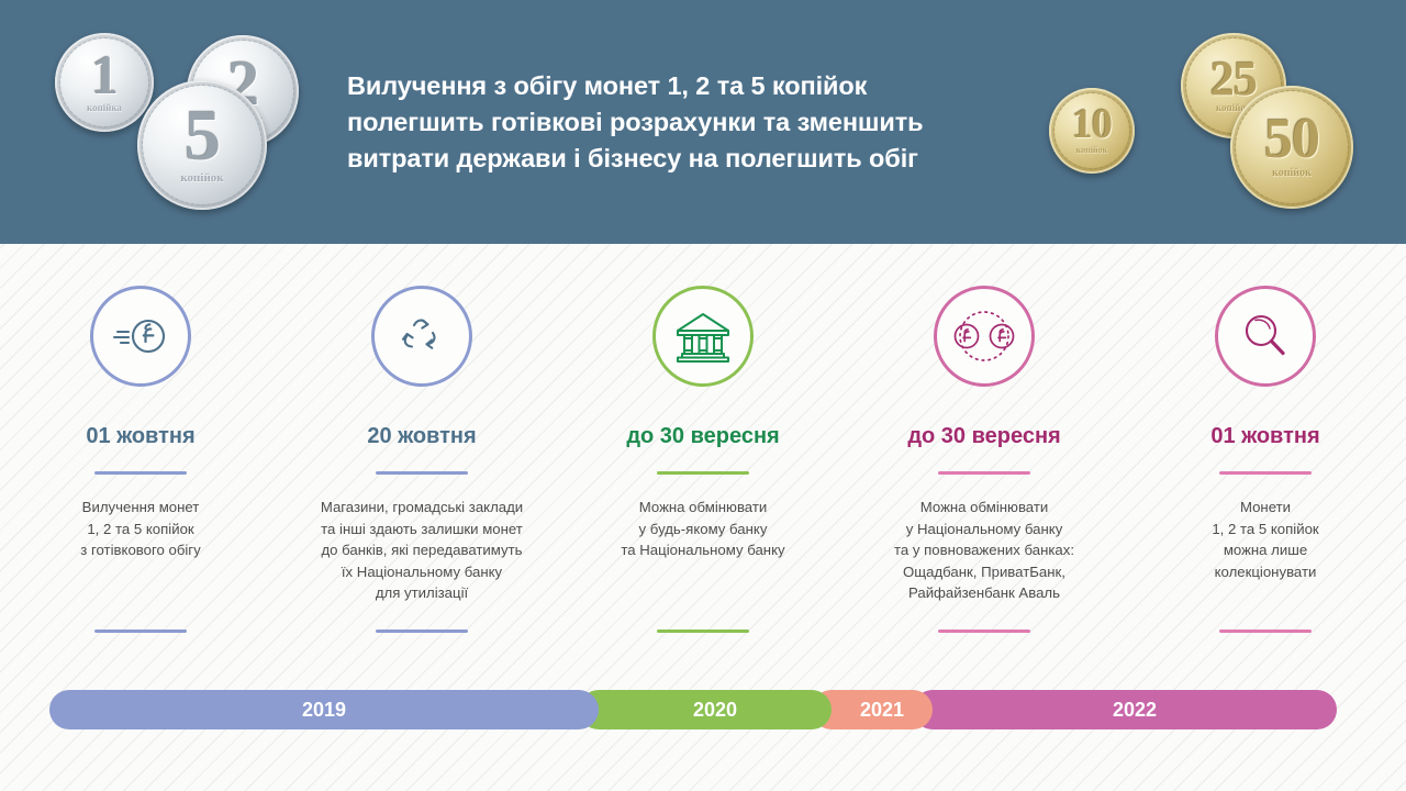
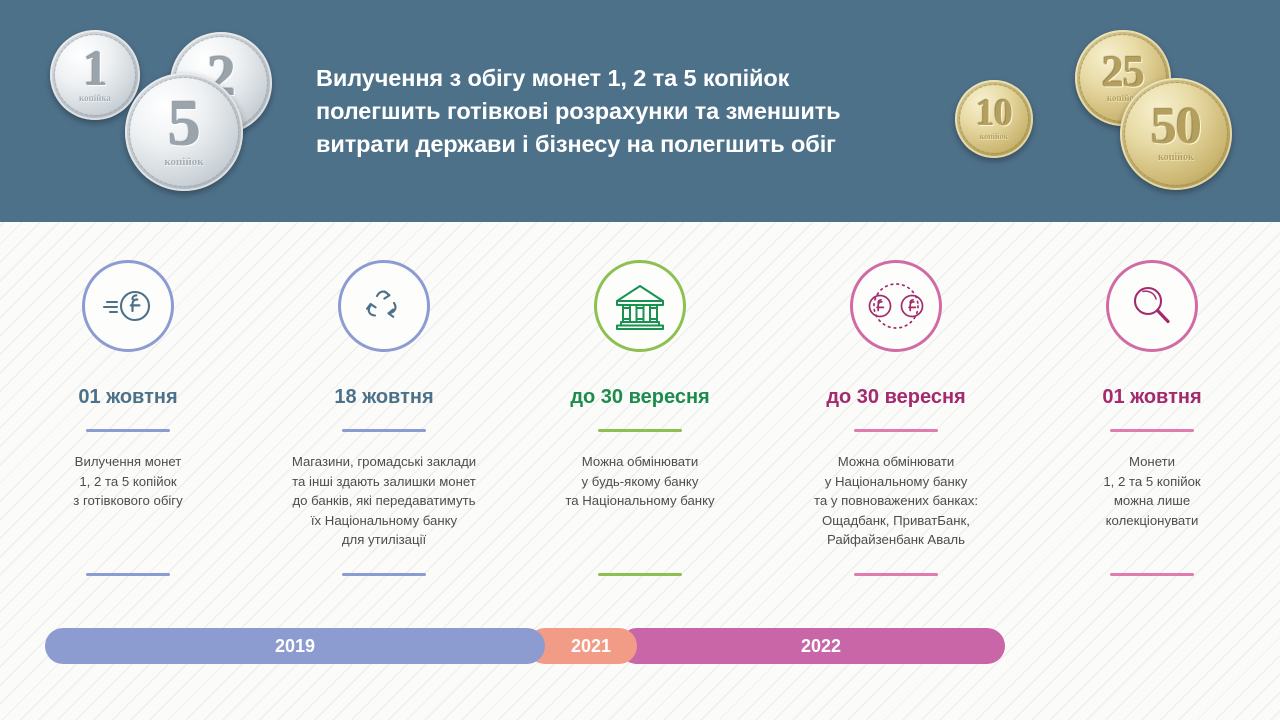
  1
  копійка
  2
  5
  копійок
  Вилучення з обігу монет 1, 2 та 5 копійок
  полегшить готівкові розрахунки та зменшить
  витрати держави і бізнесу на полегшить обіг
  10
  копійок
  25
  копій
  50
  копійок
  01 жовтня
  Вилучення монет
  1, 2 та 5 копійок
  з готівкового обігу
- 20 жовтня
+ 18 жовтня
  Магазини, громадські заклади
  та інші здають залишки монет
  до банків, які передаватимуть
  їх Національному банку
  для утилізації
  до 30 вересня
  Можна обмінювати
  у будь-якому банку
  та Національному банку
  до 30 вересня
  Можна обмінювати
  у Національному банку
  та у повноважених банках:
  Ощадбанк, ПриватБанк,
  Райфайзенбанк Аваль
  01 жовтня
  Монети
  1, 2 та 5 копійок
  можна лише
  колекціонувати
  2019
- 2020
  2021
  2022
